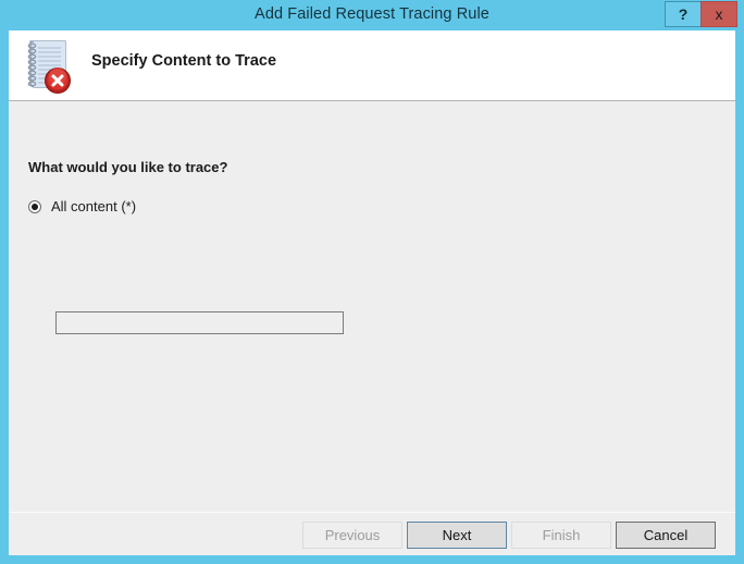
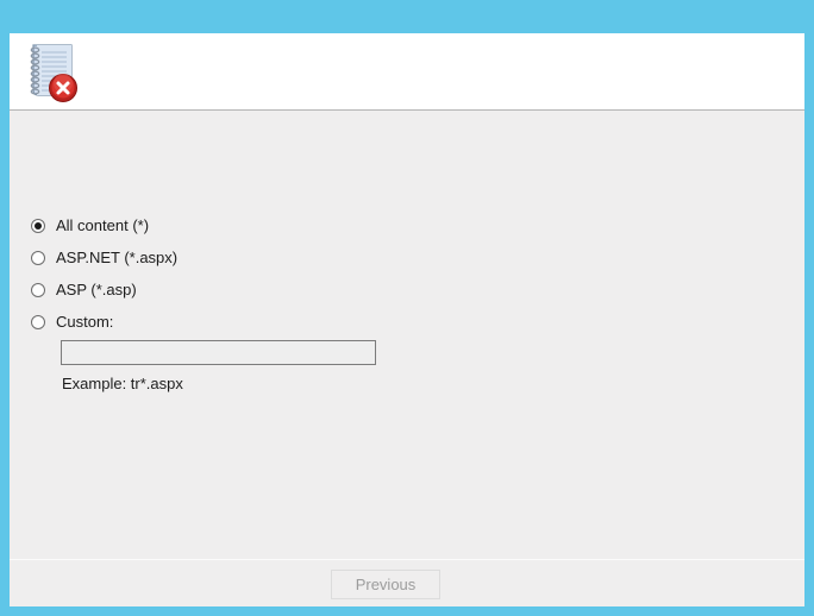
- Add Failed Request Tracing Rule
- ?
- x
- Specify Content to Trace
- What would you like to trace?
  All content (*)
+ ASP.NET (*.aspx)
+ ASP (*.asp)
+ Custom:
+ Example: tr*.aspx
  Previous
- Next
- Finish
- Cancel
